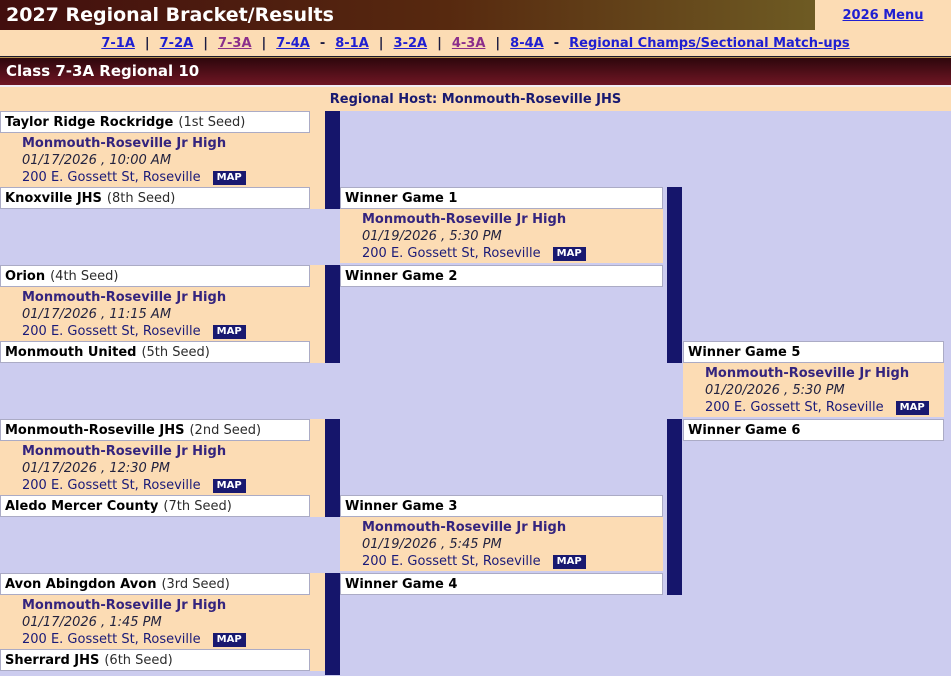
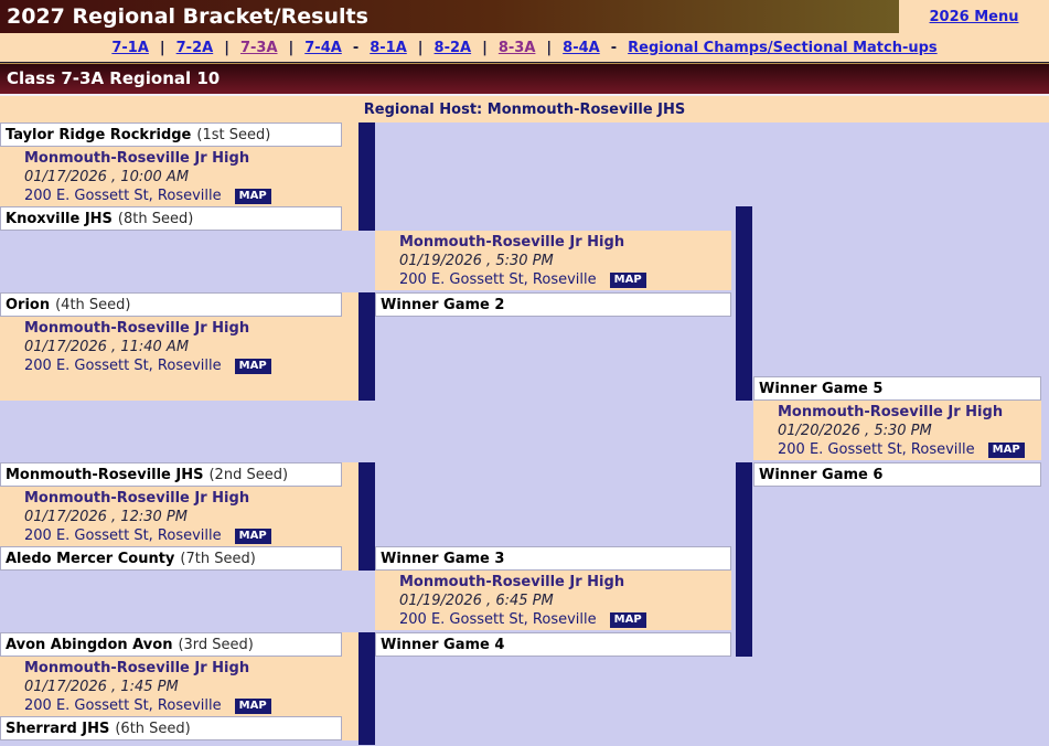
  2027 Regional Bracket/Results
  2026 Menu
  7-1A
  |
  7-2A
  |
  7-3A
  |
  7-4A
  -
  8-1A
  |
- 3-2A
+ 8-2A
  |
- 4-3A
+ 8-3A
  |
  8-4A
  -
  Regional Champs/Sectional Match-ups
  Class 7-3A Regional 10
  Regional Host: Monmouth-Roseville JHS
  Taylor Ridge Rockridge
  (1st Seed)
  Knoxville JHS
  (8th Seed)
  Orion
  (4th Seed)
- Monmouth United
- (5th Seed)
  Monmouth-Roseville JHS
  (2nd Seed)
  Aledo Mercer County
  (7th Seed)
  Avon Abingdon Avon
  (3rd Seed)
  Sherrard JHS
  (6th Seed)
  Monmouth-Roseville Jr High
  01/17/2026 , 10:00 AM
  200 E. Gossett St, Roseville
  MAP
  Monmouth-Roseville Jr High
- 01/17/2026 , 11:15 AM
+ 01/17/2026 , 11:40 AM
  200 E. Gossett St, Roseville
  MAP
  Monmouth-Roseville Jr High
  01/17/2026 , 12:30 PM
  200 E. Gossett St, Roseville
  MAP
  Monmouth-Roseville Jr High
  01/17/2026 , 1:45 PM
  200 E. Gossett St, Roseville
  MAP
- Winner Game 1
  Winner Game 2
  Winner Game 3
  Winner Game 4
  Monmouth-Roseville Jr High
  01/19/2026 , 5:30 PM
  200 E. Gossett St, Roseville
  MAP
  Monmouth-Roseville Jr High
- 01/19/2026 , 5:45 PM
+ 01/19/2026 , 6:45 PM
  200 E. Gossett St, Roseville
  MAP
  Winner Game 5
  Winner Game 6
  Monmouth-Roseville Jr High
  01/20/2026 , 5:30 PM
  200 E. Gossett St, Roseville
  MAP
